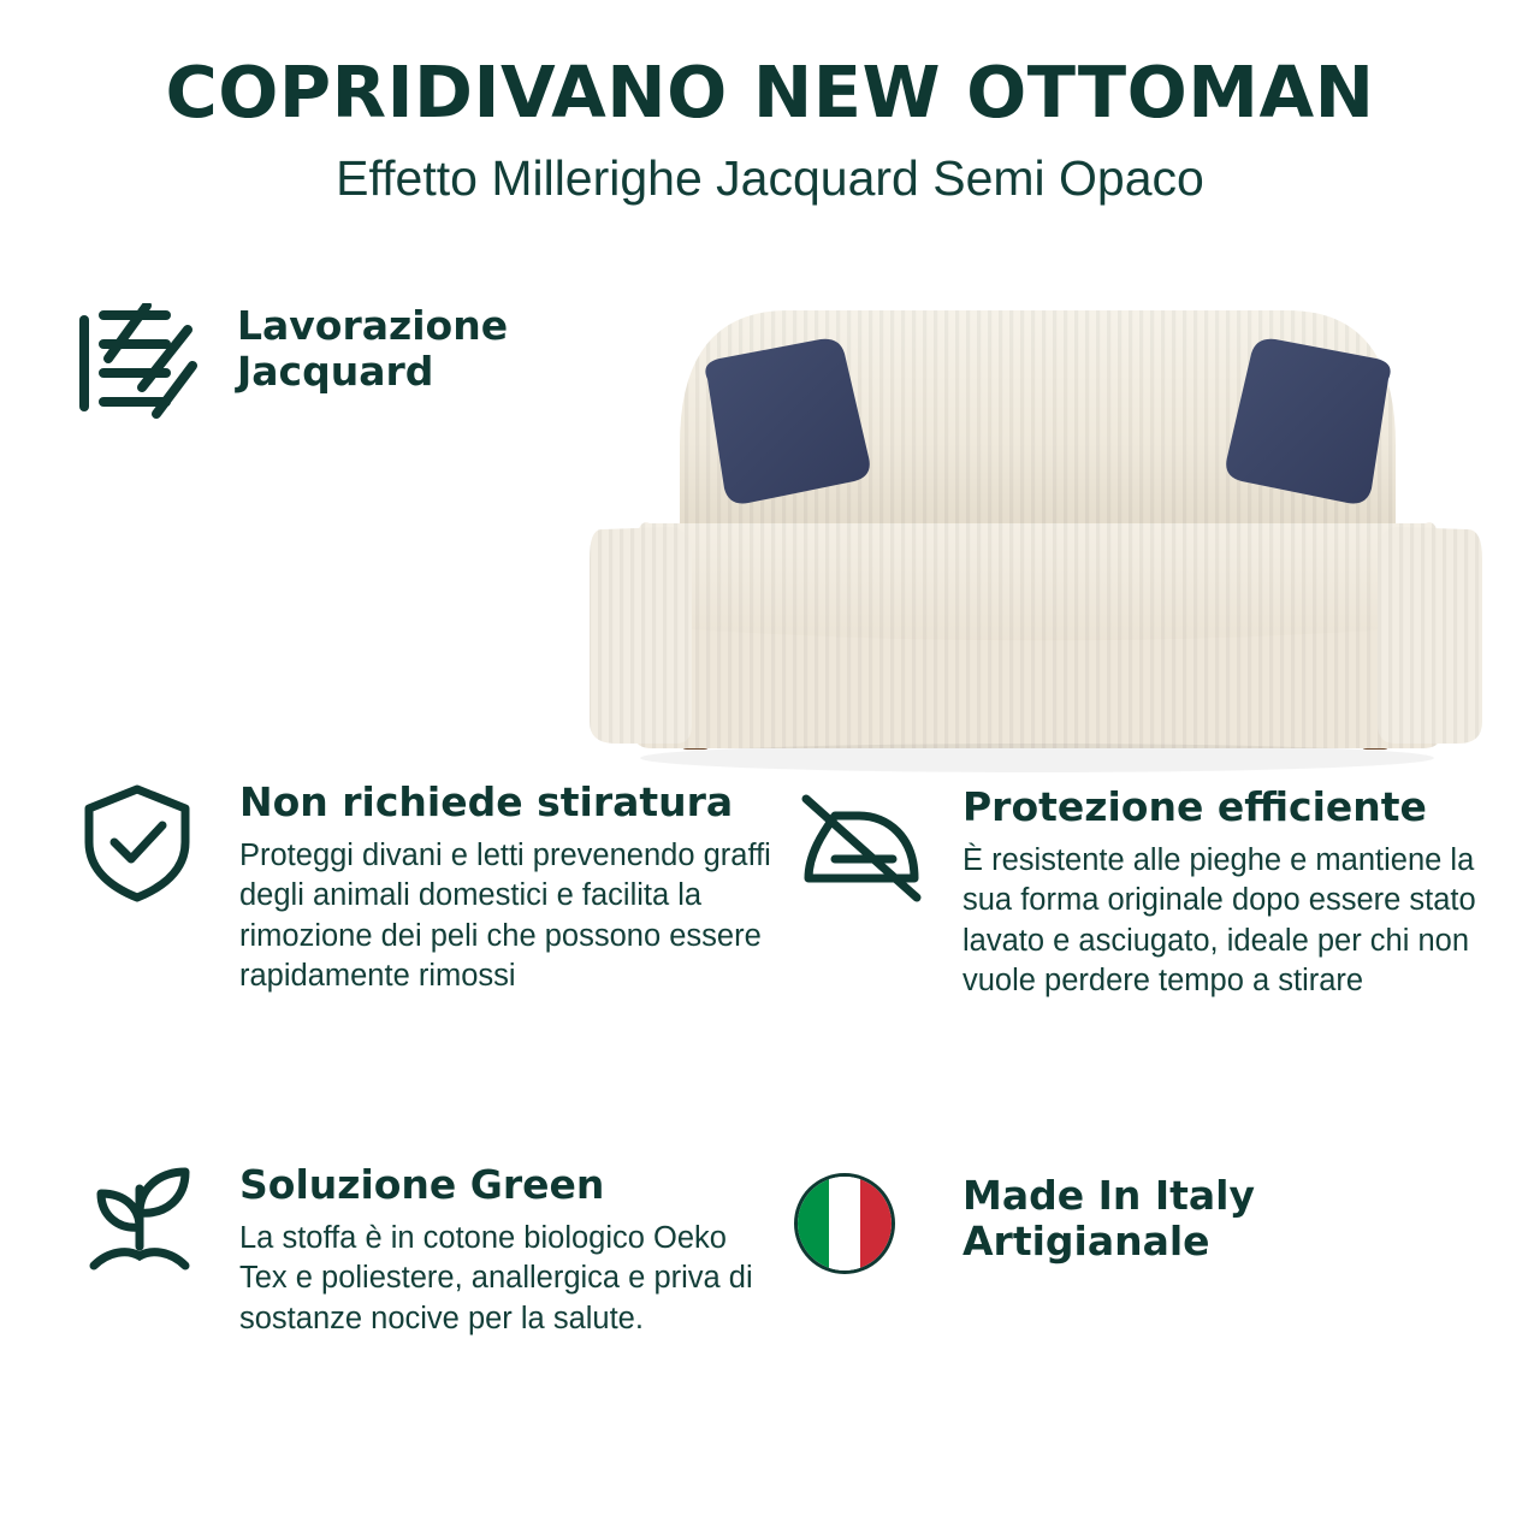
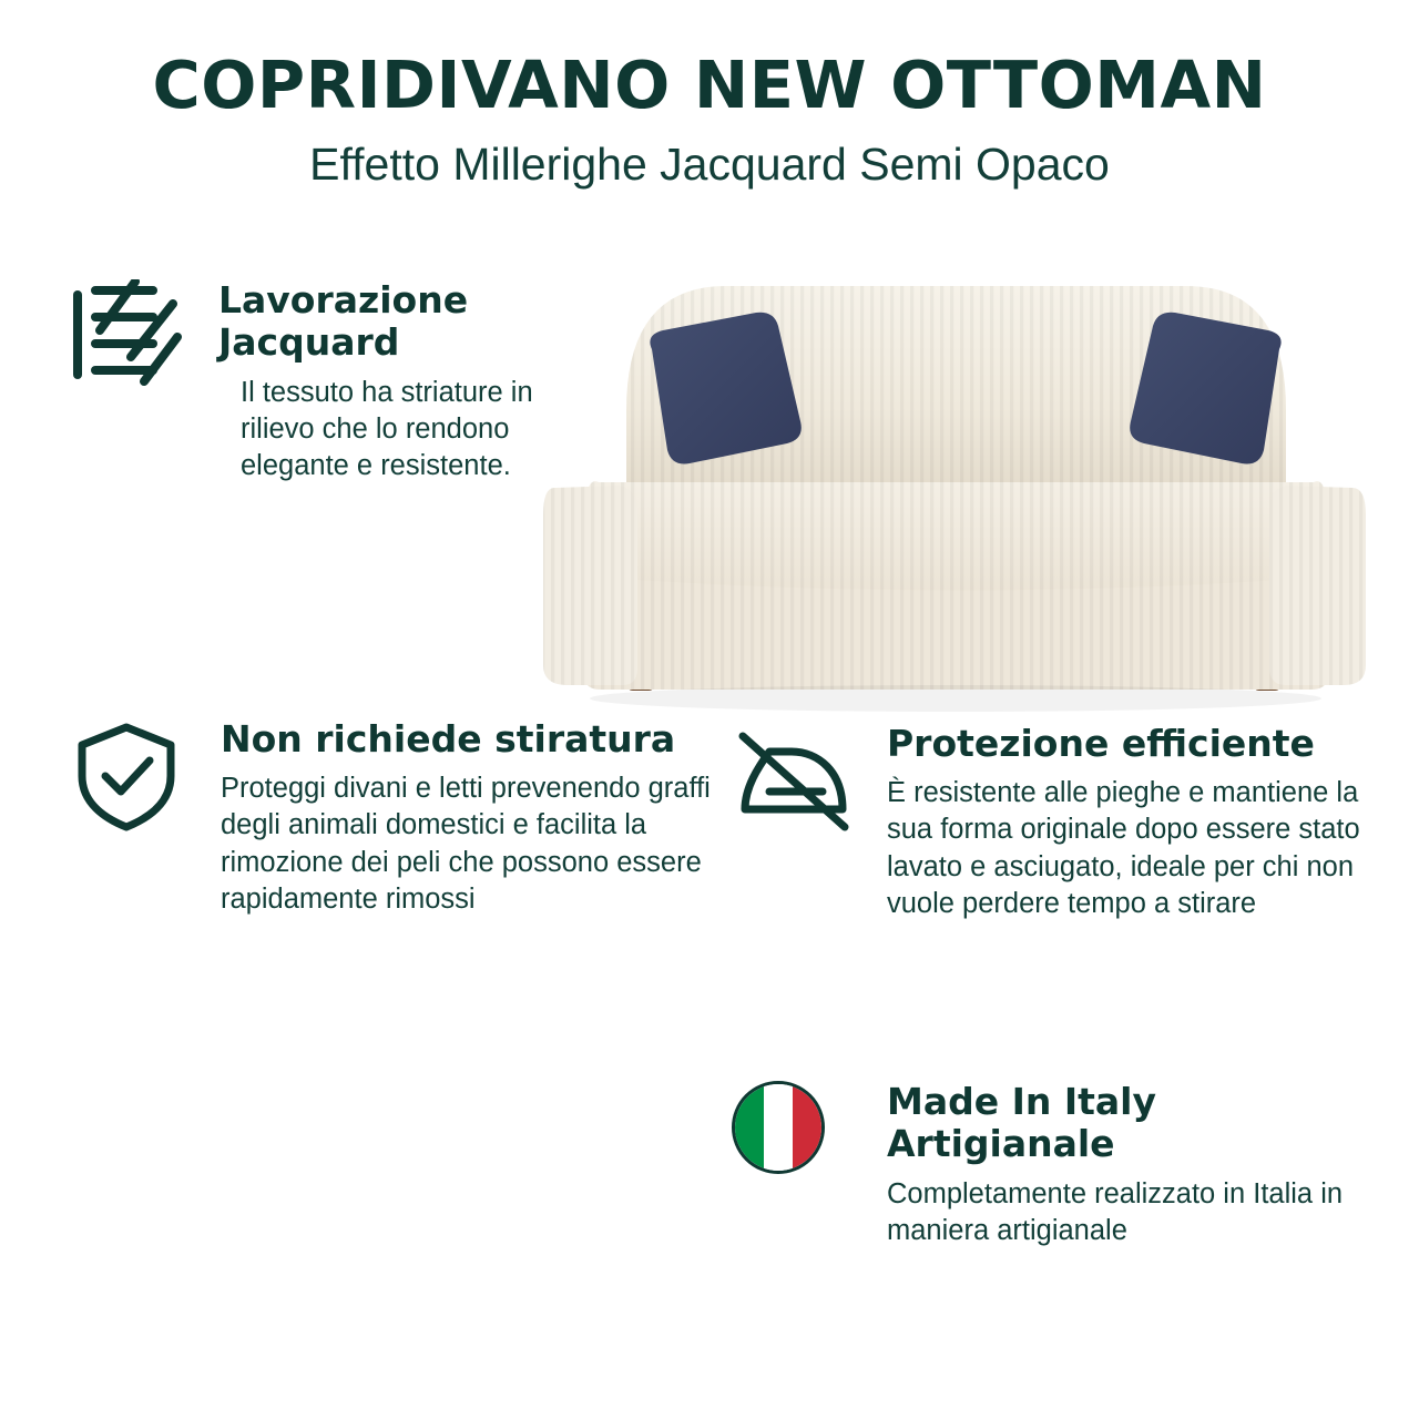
  COPRIDIVANO NEW OTTOMAN
  Effetto Millerighe Jacquard Semi Opaco
  Lavorazione Jacquard
+ Il tessuto ha striature in rilievo che lo rendono elegante e resistente.
  Non richiede stiratura
  Proteggi divani e letti prevenendo graffi degli animali domestici e facilita la rimozione dei peli che possono essere rapidamente rimossi
  Protezione efficiente
  È resistente alle pieghe e mantiene la sua forma originale dopo essere stato lavato e asciugato, ideale per chi non vuole perdere tempo a stirare
- Soluzione Green
- La stoffa è in cotone biologico Oeko Tex e poliestere, anallergica e priva di sostanze nocive per la salute.
  Made In Italy Artigianale
+ Completamente realizzato in Italia in maniera artigianale
